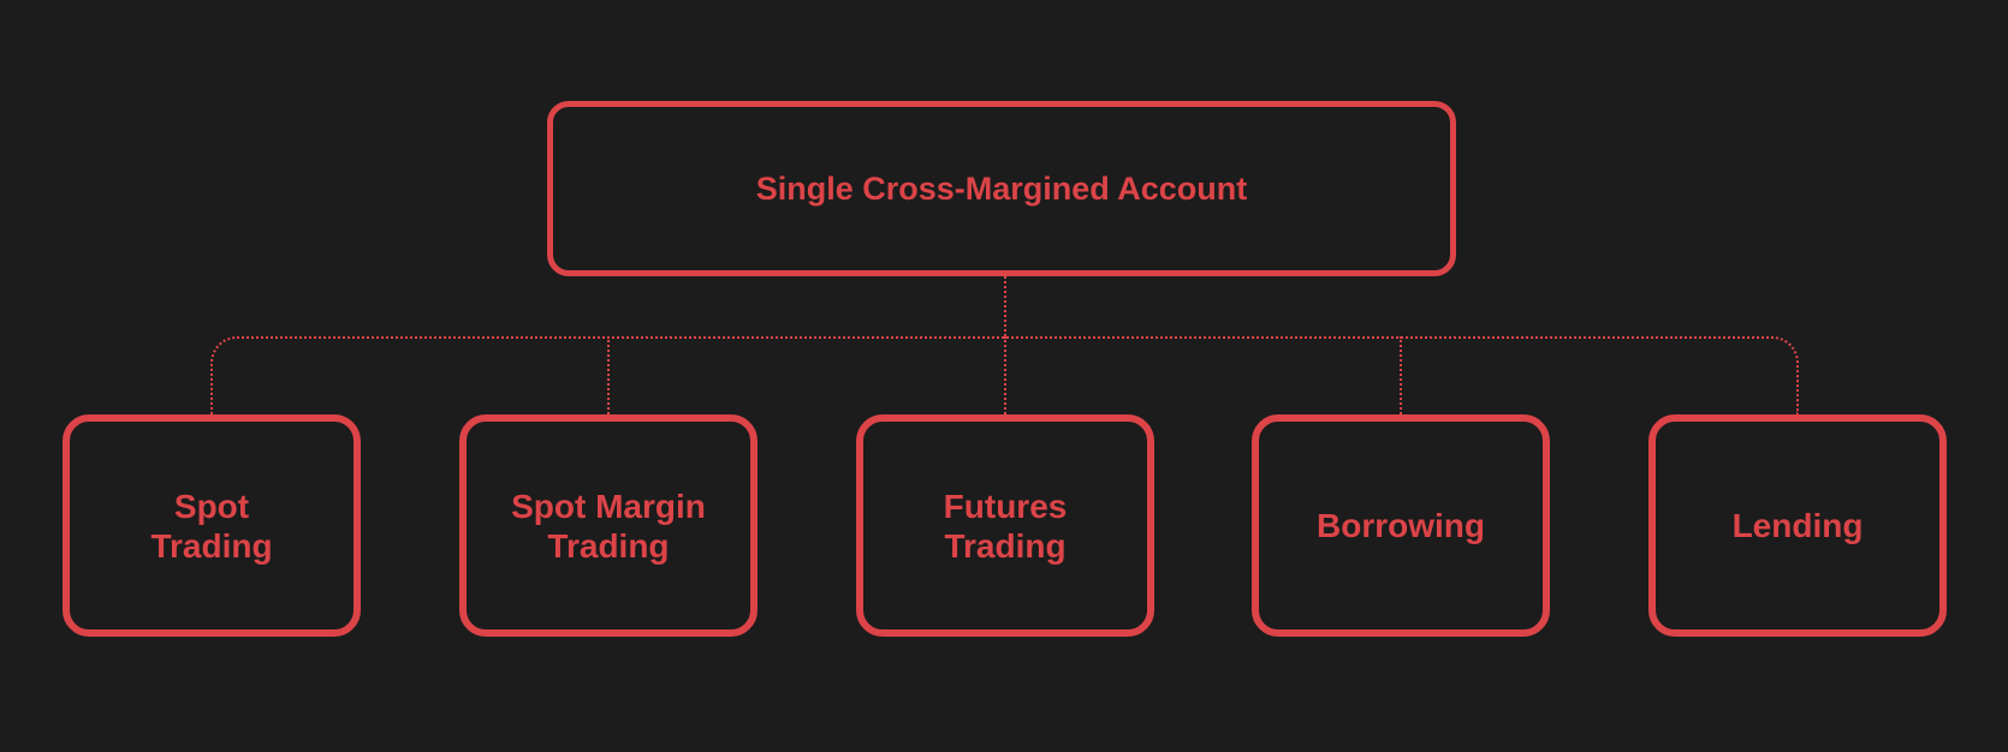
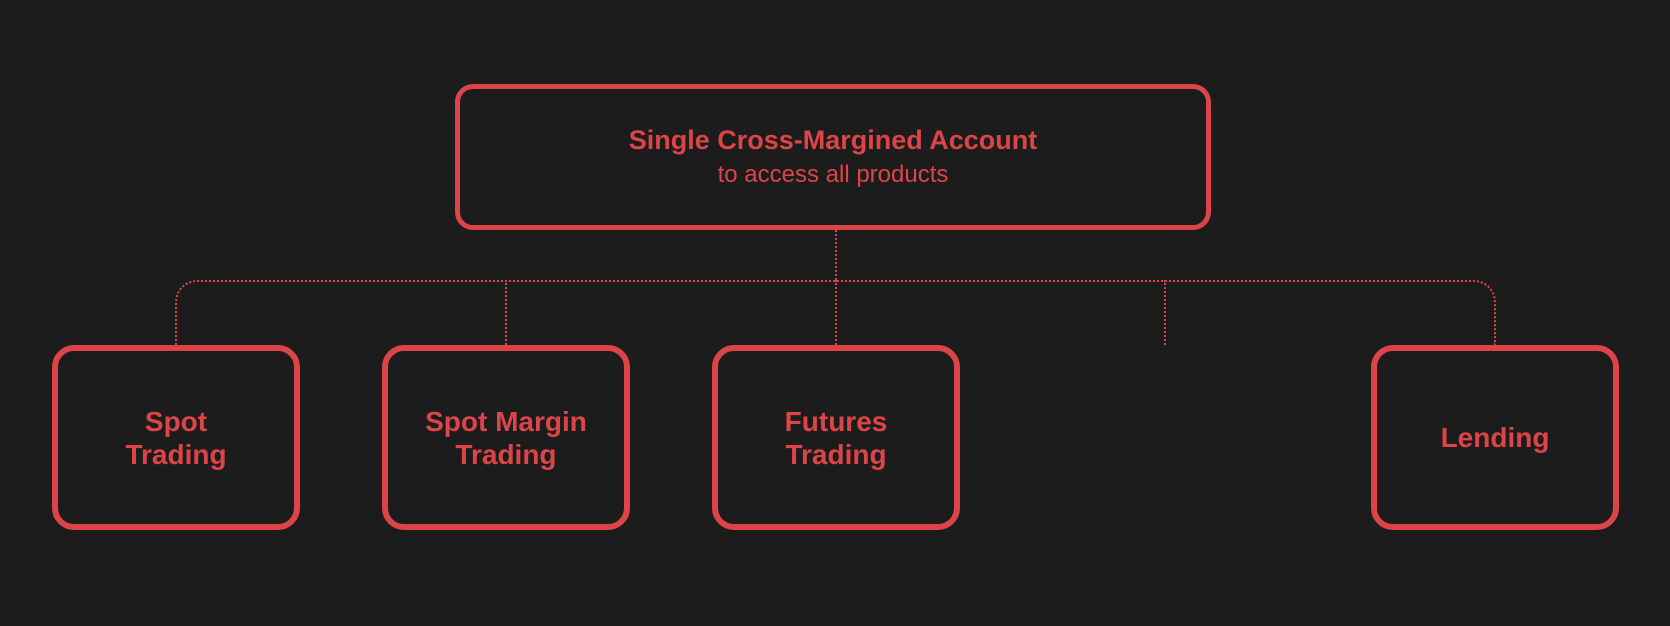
  Single Cross-Margined Account
+ to access all products
  Spot
  Trading
  Spot Margin
  Trading
  Futures
  Trading
- Borrowing
  Lending
